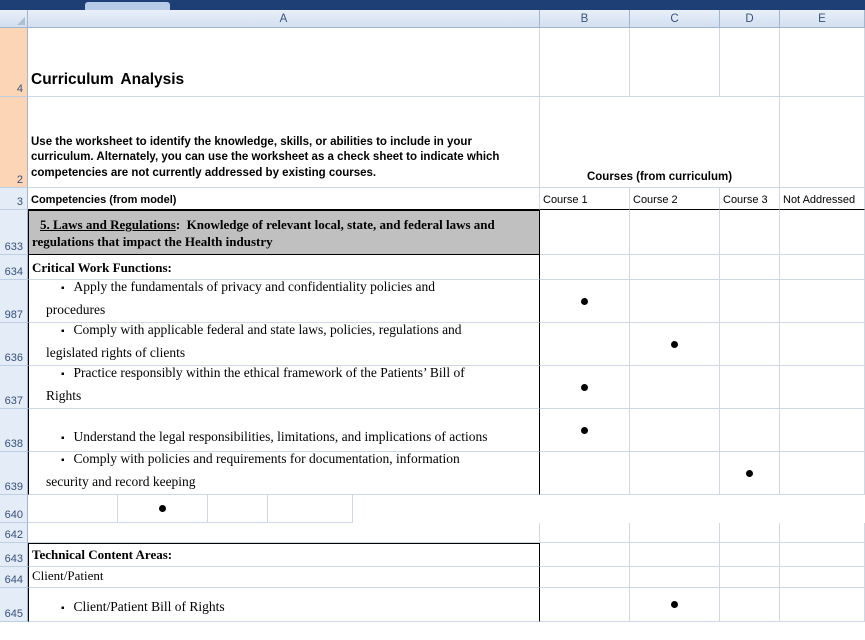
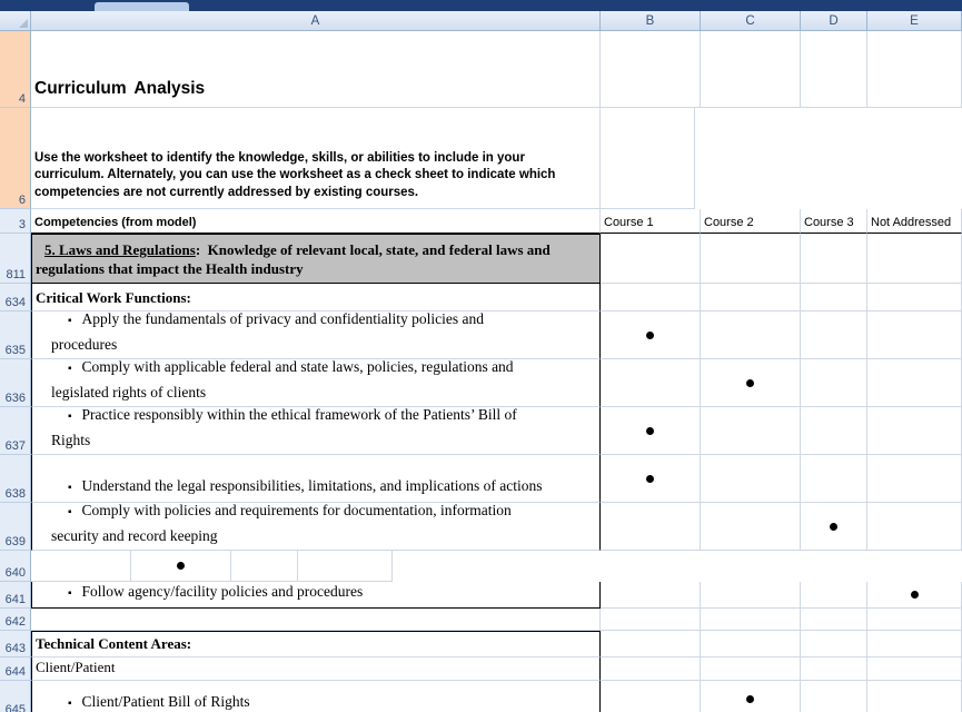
  A
  B
  C
  D
  E
  4
  Curriculum Analysis
- 2
+ 6
  Use the worksheet to identify the knowledge, skills, or abilities to include in your curriculum. Alternately, you can use the worksheet as a check sheet to indicate which competencies are not currently addressed by existing courses.
- Courses (from curriculum)
  3
  Competencies (from model)
  Course 1
  Course 2
  Course 3
  Not Addressed
- 633
+ 811
  5. Laws and Regulations: Knowledge of relevant local, state, and federal laws and regulations that impact the Health industry
  634
  Critical Work Functions:
- 987
+ 635
  ▪ Apply the fundamentals of privacy and confidentiality policies and
  procedures
  636
  ▪ Comply with applicable federal and state laws, policies, regulations and
  legislated rights of clients
  637
  ▪ Practice responsibly within the ethical framework of the Patients’ Bill of
  Rights
  638
  ▪ Understand the legal responsibilities, limitations, and implications of actions
  639
  ▪ Comply with policies and requirements for documentation, information
  security and record keeping
  640
+ 641
+ ▪ Follow agency/facility policies and procedures
  642
  643
  Technical Content Areas:
  644
  Client/Patient
  645
  ▪ Client/Patient Bill of Rights
